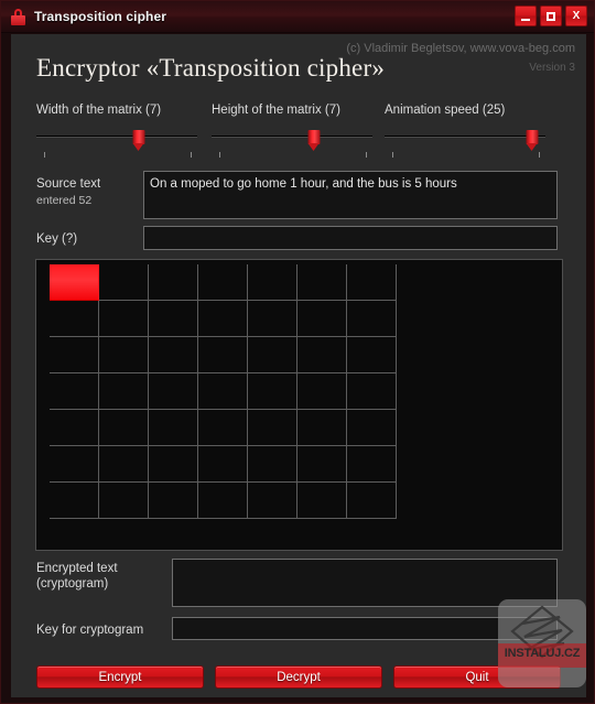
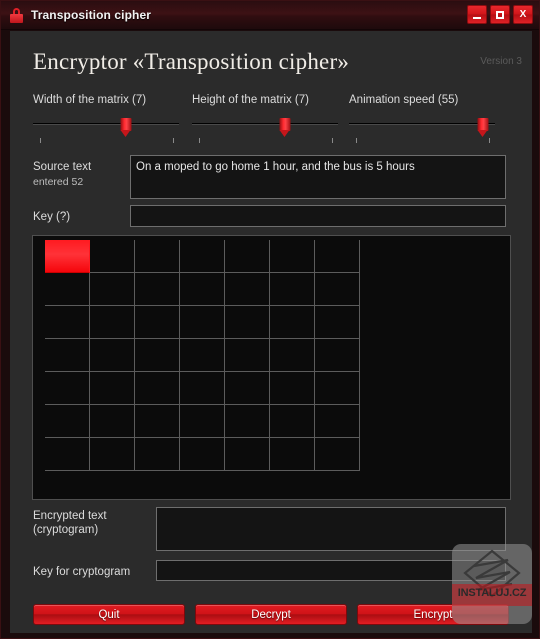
  Transposition cipher
  X
- (c) Vladimir Begletsov, www.vova-beg.com
  Version 3
  Encryptor «Transposition cipher»
  Width of the matrix (7)
  Height of the matrix (7)
- Animation speed (25)
+ Animation speed (55)
  Source text
  entered 52
  On a moped to go home 1 hour, and the bus is 5 hours
  Key (?)
  Encrypted text
  (cryptogram)
  Key for cryptogram
- Encrypt
+ Quit
  Decrypt
- Quit
+ Encrypt
  INSTALUJ.CZ
